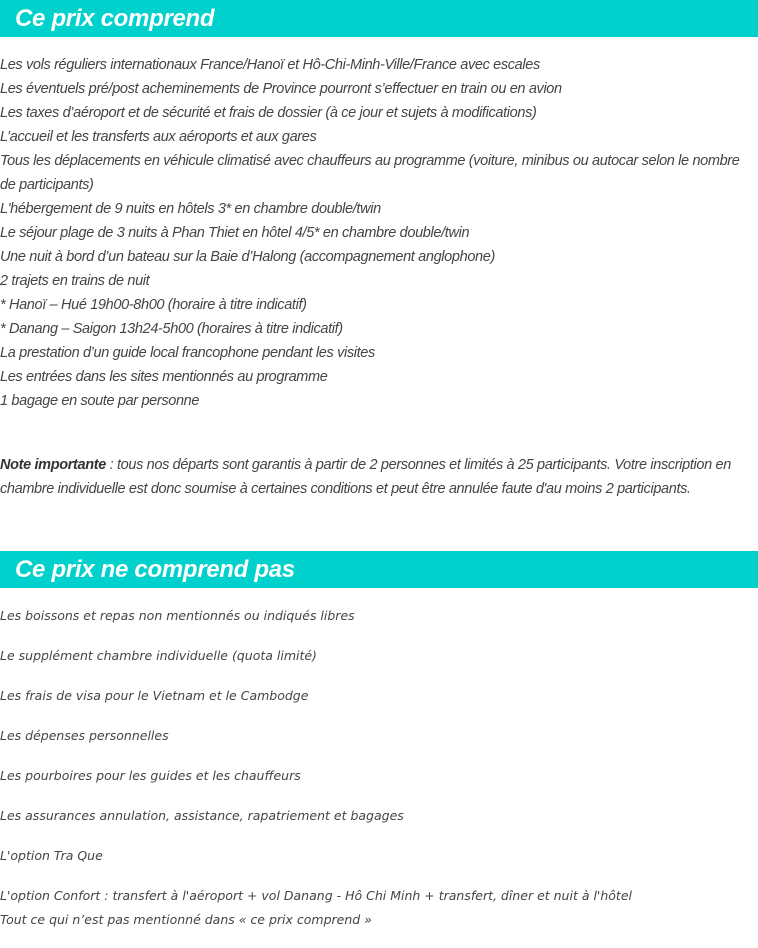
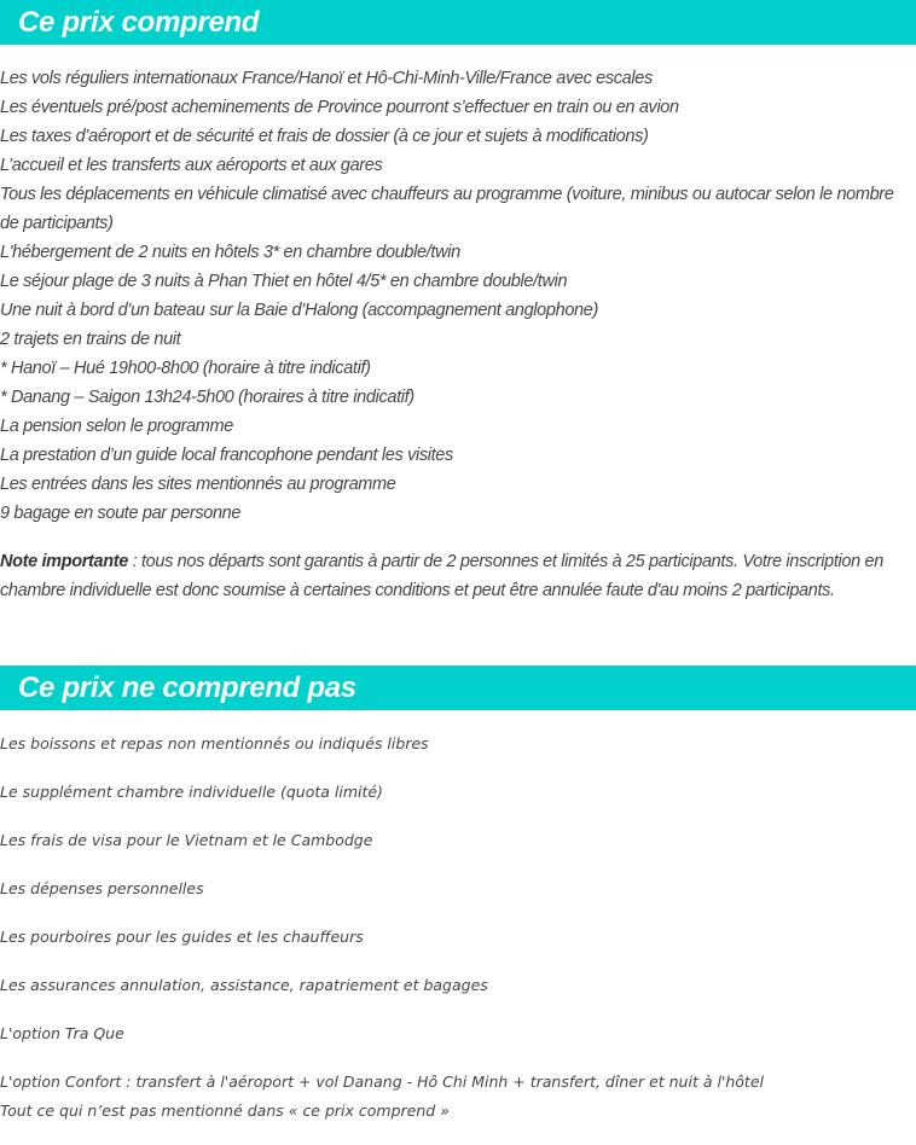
  Ce prix comprend
  Les vols réguliers internationaux France/Hanoï et Hô-Chi-Minh-Ville/France avec escales
  Les éventuels pré/post acheminements de Province pourront s’effectuer en train ou en avion
  Les taxes d’aéroport et de sécurité et frais de dossier (à ce jour et sujets à modifications)
  L’accueil et les transferts aux aéroports et aux gares
  Tous les déplacements en véhicule climatisé avec chauffeurs au programme (voiture, minibus ou autocar selon le nombre de participants)
- L'hébergement de 9 nuits en hôtels 3* en chambre double/twin
+ L'hébergement de 2 nuits en hôtels 3* en chambre double/twin
  Le séjour plage de 3 nuits à Phan Thiet en hôtel 4/5* en chambre double/twin
  Une nuit à bord d’un bateau sur la Baie d’Halong (accompagnement anglophone)
  2 trajets en trains de nuit
  * Hanoï – Hué 19h00-8h00 (horaire à titre indicatif)
  * Danang – Saigon 13h24-5h00 (horaires à titre indicatif)
+ La pension selon le programme
  La prestation d’un guide local francophone pendant les visites
  Les entrées dans les sites mentionnés au programme
- 1 bagage en soute par personne
+ 9 bagage en soute par personne
  Note importante : tous nos départs sont garantis à partir de 2 personnes et limités à 25 participants. Votre inscription en chambre individuelle est donc soumise à certaines conditions et peut être annulée faute d'au moins 2 participants.
  Ce prix ne comprend pas
  Les boissons et repas non mentionnés ou indiqués libres
  Le supplément chambre individuelle (quota limité)
  Les frais de visa pour le Vietnam et le Cambodge
  Les dépenses personnelles
  Les pourboires pour les guides et les chauffeurs
  Les assurances annulation, assistance, rapatriement et bagages
  L'option Tra Que
  L'option Confort : transfert à l'aéroport + vol Danang - Hô Chi Minh + transfert, dîner et nuit à l'hôtel
  Tout ce qui n’est pas mentionné dans « ce prix comprend »
